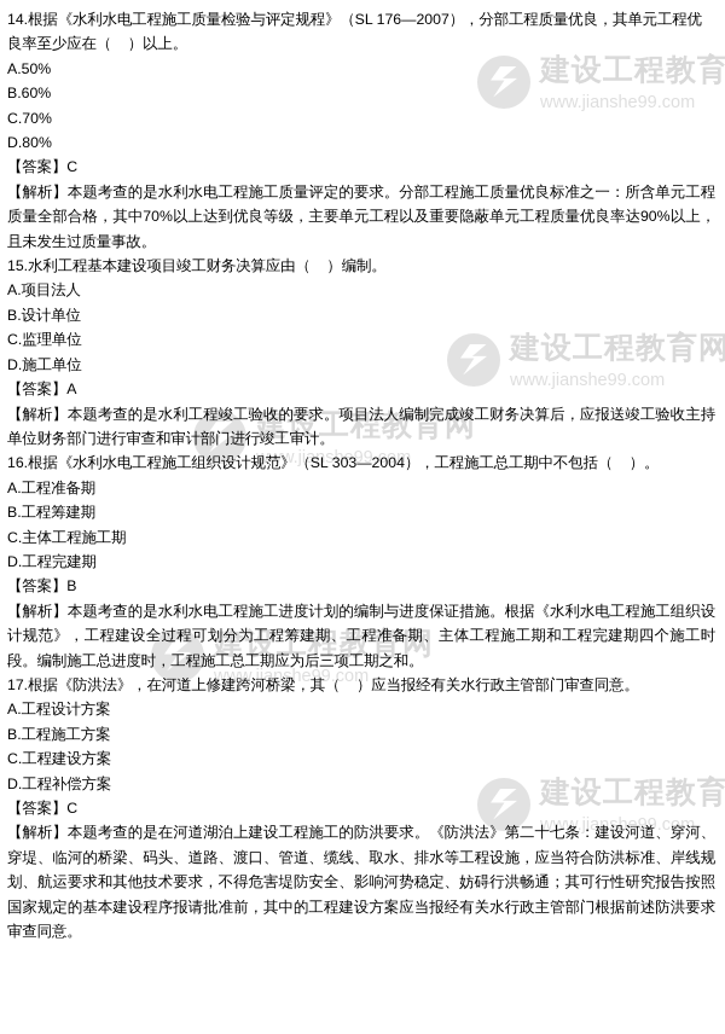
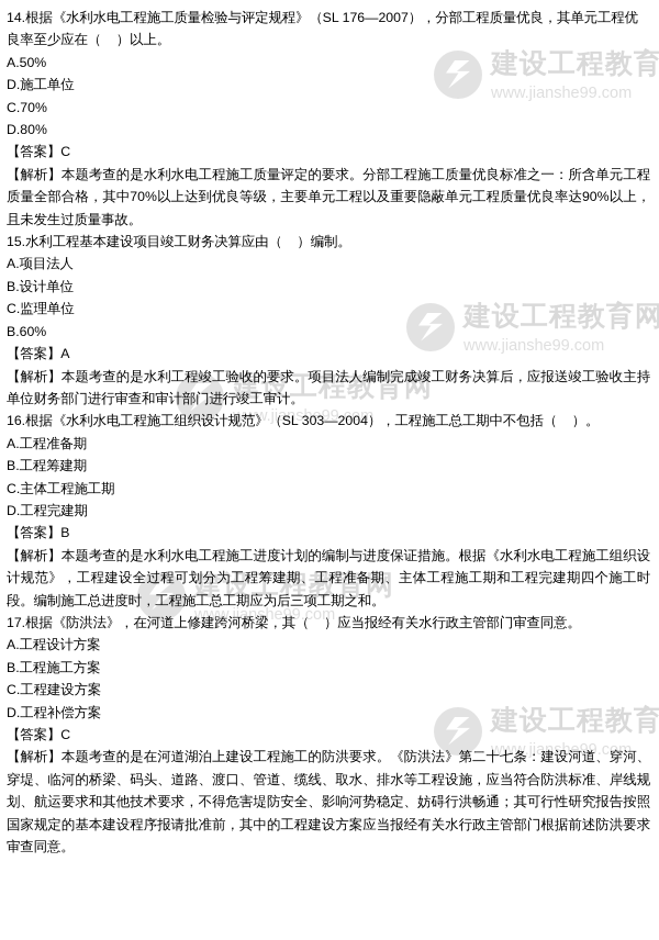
  建设工程教育
  www.jianshe99.com
  建设工程教育网
  www.jianshe99.com
  建设工程教育网
  www.jianshe99.com
  建设工程教育网
  www.jianshe99.com
  建设工程教育
  www.jianshe99.com
  14.根据《水利水电工程施工质量检验与评定规程》（SL 176—2007），分部工程质量优良，其单元工程优良率至少应在（ ）以上。
  A.50%
- B.60%
+ D.施工单位
  C.70%
  D.80%
  【答案】C
  【解析】本题考查的是水利水电工程施工质量评定的要求。分部工程施工质量优良标准之一：所含单元工程质量全部合格，其中70%以上达到优良等级，主要单元工程以及重要隐蔽单元工程质量优良率达90%以上，且未发生过质量事故。
  15.水利工程基本建设项目竣工财务决算应由（ ）编制。
  A.项目法人
  B.设计单位
  C.监理单位
- D.施工单位
+ B.60%
  【答案】A
  【解析】本题考查的是水利工程竣工验收的要求。项目法人编制完成竣工财务决算后，应报送竣工验收主持单位财务部门进行审查和审计部门进行竣工审计。
  16.根据《水利水电工程施工组织设计规范》（SL 303—2004），工程施工总工期中不包括（ ）。
  A.工程准备期
  B.工程筹建期
  C.主体工程施工期
  D.工程完建期
  【答案】B
  【解析】本题考查的是水利水电工程施工进度计划的编制与进度保证措施。根据《水利水电工程施工组织设计规范》，工程建设全过程可划分为工程筹建期、工程准备期、主体工程施工期和工程完建期四个施工时段。编制施工总进度时，工程施工总工期应为后三项工期之和。
  17.根据《防洪法》，在河道上修建跨河桥梁，其（ ）应当报经有关水行政主管部门审查同意。
  A.工程设计方案
  B.工程施工方案
  C.工程建设方案
  D.工程补偿方案
  【答案】C
  【解析】本题考查的是在河道湖泊上建设工程施工的防洪要求。《防洪法》第二十七条：建设河道、穿河、穿堤、临河的桥梁、码头、道路、渡口、管道、缆线、取水、排水等工程设施，应当符合防洪标准、岸线规划、航运要求和其他技术要求，不得危害堤防安全、影响河势稳定、妨碍行洪畅通；其可行性研究报告按照国家规定的基本建设程序报请批准前，其中的工程建设方案应当报经有关水行政主管部门根据前述防洪要求审查同意。
